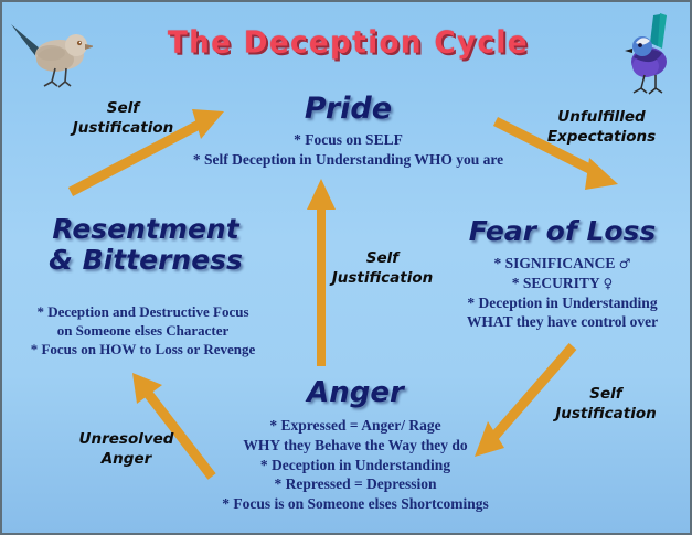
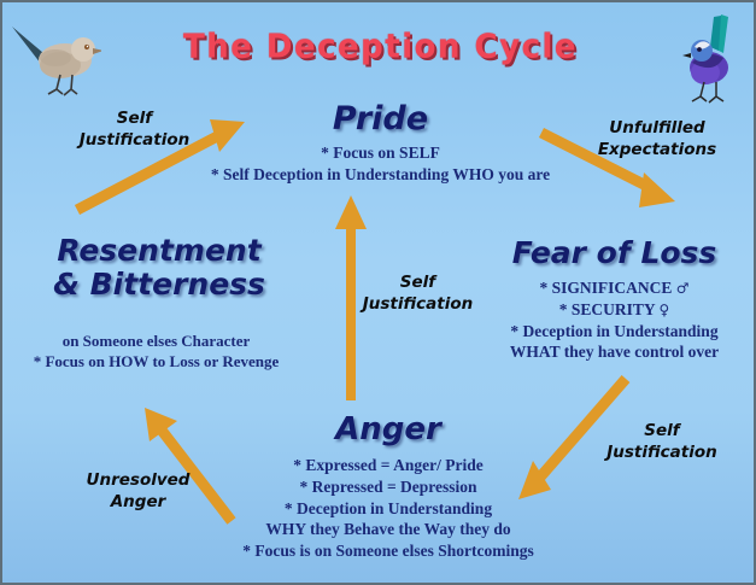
  The Deception Cycle
  Pride
  * Focus on SELF
  * Self Deception in Understanding WHO you are
  Fear of Loss
  * SIGNIFICANCE ♂
  * SECURITY ♀
  * Deception in Understanding
  WHAT they have control over
  Resentment
  & Bitterness
- * Deception and Destructive Focus
  on Someone elses Character
  * Focus on HOW to Loss or Revenge
  Anger
- * Expressed = Anger/ Rage
+ * Expressed = Anger/ Pride
- WHY they Behave the Way they do
+ * Repressed = Depression
  * Deception in Understanding
- * Repressed = Depression
+ WHY they Behave the Way they do
  * Focus is on Someone elses Shortcomings
  Self
  Justification
  Unfulfilled
  Expectations
  Self
  Justification
  Unresolved
  Anger
  Self
  Justification
